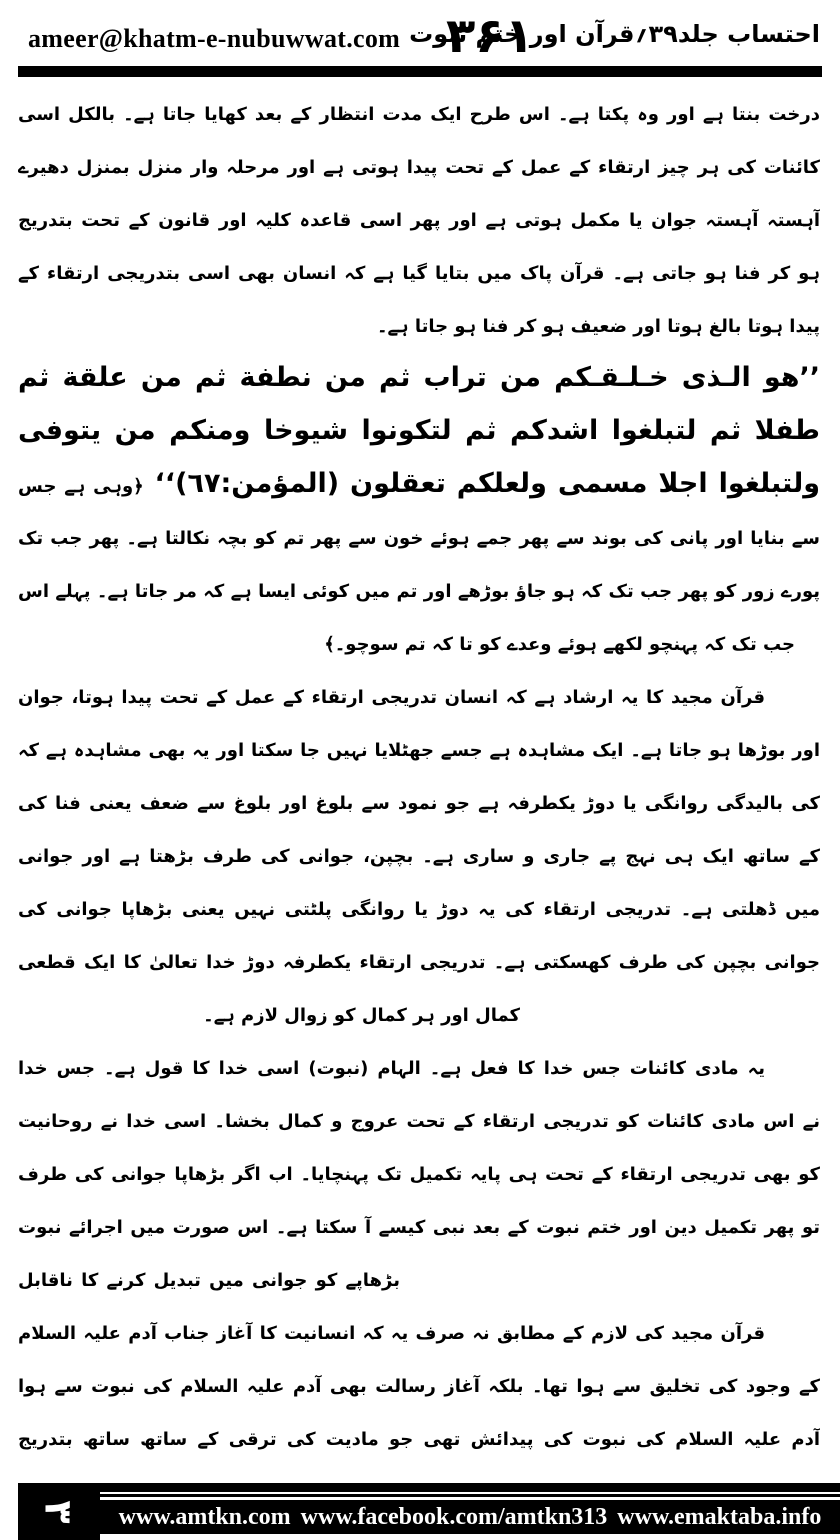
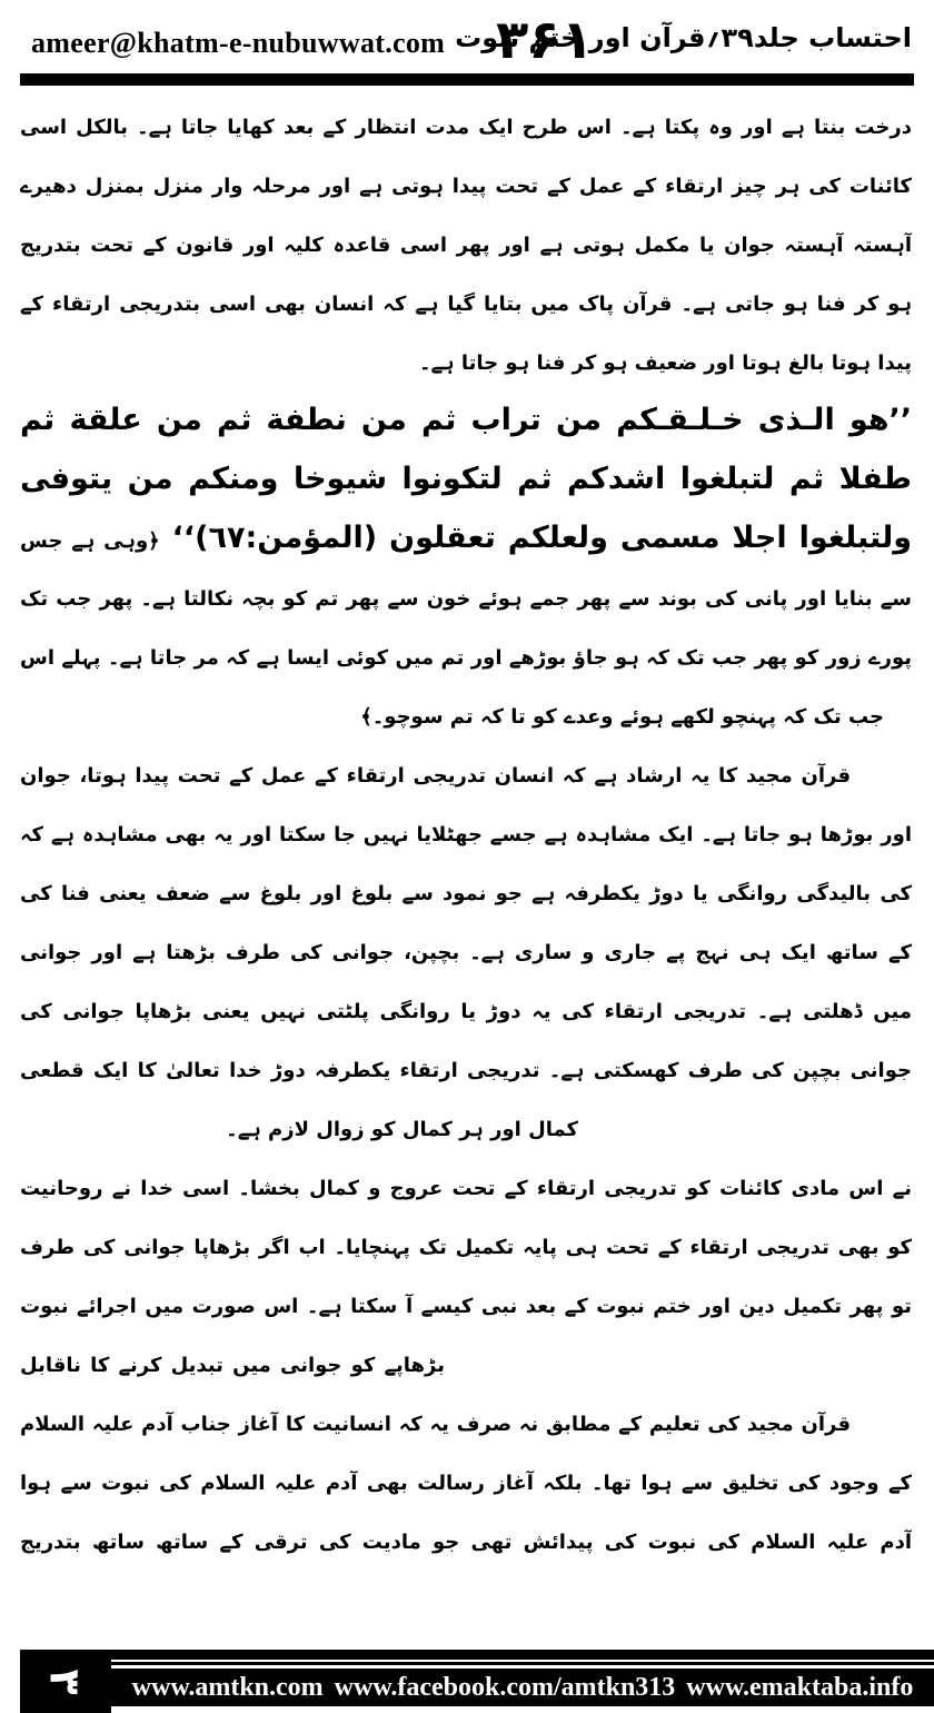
  ameer@khatm-e-nubuwwat.com
  ۳۶۱
  احتساب جلد۳۹؍قرآن اور ختم نبوت
  درخت بنتا ہے اور وہ پکتا ہے۔ اس طرح ایک مدت انتظار کے بعد کھایا جاتا ہے۔ بالکل اسی
  کائنات کی ہر چیز ارتقاء کے عمل کے تحت پیدا ہوتی ہے اور مرحلہ وار منزل بمنزل دھیرے
  آہستہ آہستہ جوان یا مکمل ہوتی ہے اور پھر اسی قاعدہ کلیہ اور قانون کے تحت بتدریج
  ہو کر فنا ہو جاتی ہے۔ قرآن پاک میں بتایا گیا ہے کہ انسان بھی اسی بتدریجی ارتقاء کے
  پیدا ہوتا بالغ ہوتا اور ضعیف ہو کر فنا ہو جاتا ہے۔
  ’’هو الـذى خـلـقـكم من تراب ثم من نطفة ثم من علقة ثم
  طفلا ثم لتبلغوا اشدكم ثم لتكونوا شيوخا ومنكم من يتوفى
  ولتبلغوا اجلا مسمى ولعلكم تعقلون (المؤمن:٦٧)‘‘ ﴿وہی ہے جس
  سے بنایا اور پانی کی بوند سے پھر جمے ہوئے خون سے پھر تم کو بچہ نکالتا ہے۔ پھر جب تک
  پورے زور کو پھر جب تک کہ ہو جاؤ بوڑھے اور تم میں کوئی ایسا ہے کہ مر جاتا ہے۔ پہلے اس
  جب تک کہ پہنچو لکھے ہوئے وعدے کو تا کہ تم سوچو۔﴾
  قرآن مجید کا یہ ارشاد ہے کہ انسان تدریجی ارتقاء کے عمل کے تحت پیدا ہوتا، جوان
  اور بوڑھا ہو جاتا ہے۔ ایک مشاہدہ ہے جسے جھٹلایا نہیں جا سکتا اور یہ بھی مشاہدہ ہے کہ
  کی بالیدگی روانگی یا دوڑ یکطرفہ ہے جو نمود سے بلوغ اور بلوغ سے ضعف یعنی فنا کی
  کے ساتھ ایک ہی نہج پے جاری و ساری ہے۔ بچپن، جوانی کی طرف بڑھتا ہے اور جوانی
  میں ڈھلتی ہے۔ تدریجی ارتقاء کی یہ دوڑ یا روانگی پلٹتی نہیں یعنی بڑھاپا جوانی کی
  جوانی بچپن کی طرف کھسکتی ہے۔ تدریجی ارتقاء یکطرفہ دوڑ خدا تعالیٰ کا ایک قطعی
  کمال اور ہر کمال کو زوال لازم ہے۔
- یہ مادی کائنات جس خدا کا فعل ہے۔ الہام (نبوت) اسی خدا کا قول ہے۔ جس خدا
  نے اس مادی کائنات کو تدریجی ارتقاء کے تحت عروج و کمال بخشا۔ اسی خدا نے روحانیت
  کو بھی تدریجی ارتقاء کے تحت ہی پایہ تکمیل تک پہنچایا۔ اب اگر بڑھاپا جوانی کی طرف
  تو پھر تکمیل دین اور ختم نبوت کے بعد نبی کیسے آ سکتا ہے۔ اس صورت میں اجرائے نبوت
- قرآن مجید کی لازم کے مطابق نہ صرف یہ کہ انسانیت کا آغاز جناب آدم علیہ السلام
+ قرآن مجید کی تعلیم کے مطابق نہ صرف یہ کہ انسانیت کا آغاز جناب آدم علیہ السلام
  کے وجود کی تخلیق سے ہوا تھا۔ بلکہ آغاز رسالت بھی آدم علیہ السلام کی نبوت سے ہوا
  آدم علیہ السلام کی نبوت کی پیدائش تھی جو مادیت کی ترقی کے ساتھ ساتھ بتدریج
  www.amtkn.com www.facebook.com/amtkn313 www.emaktaba.info
